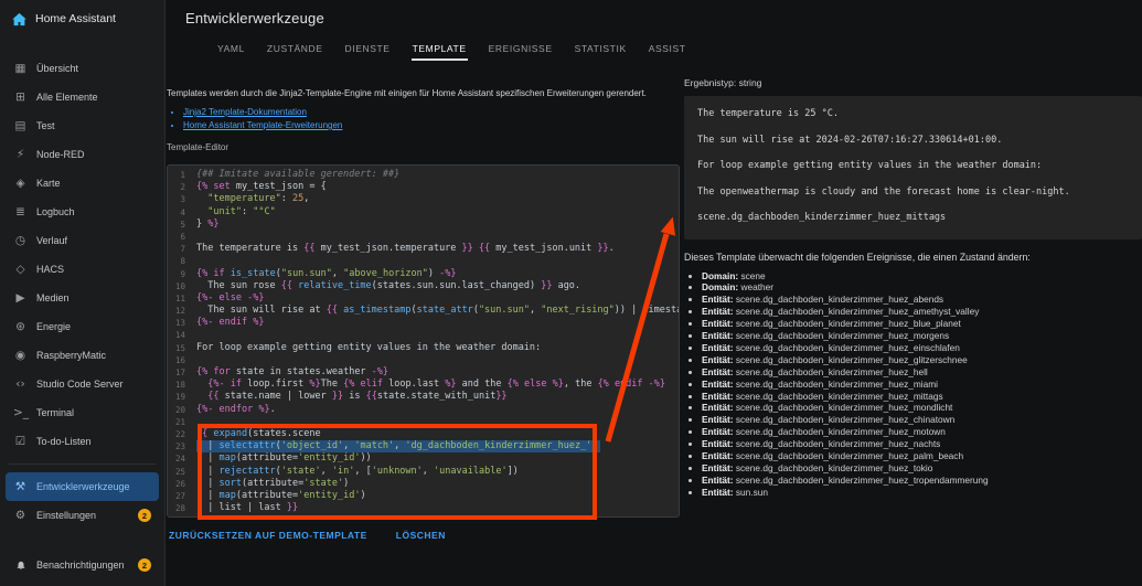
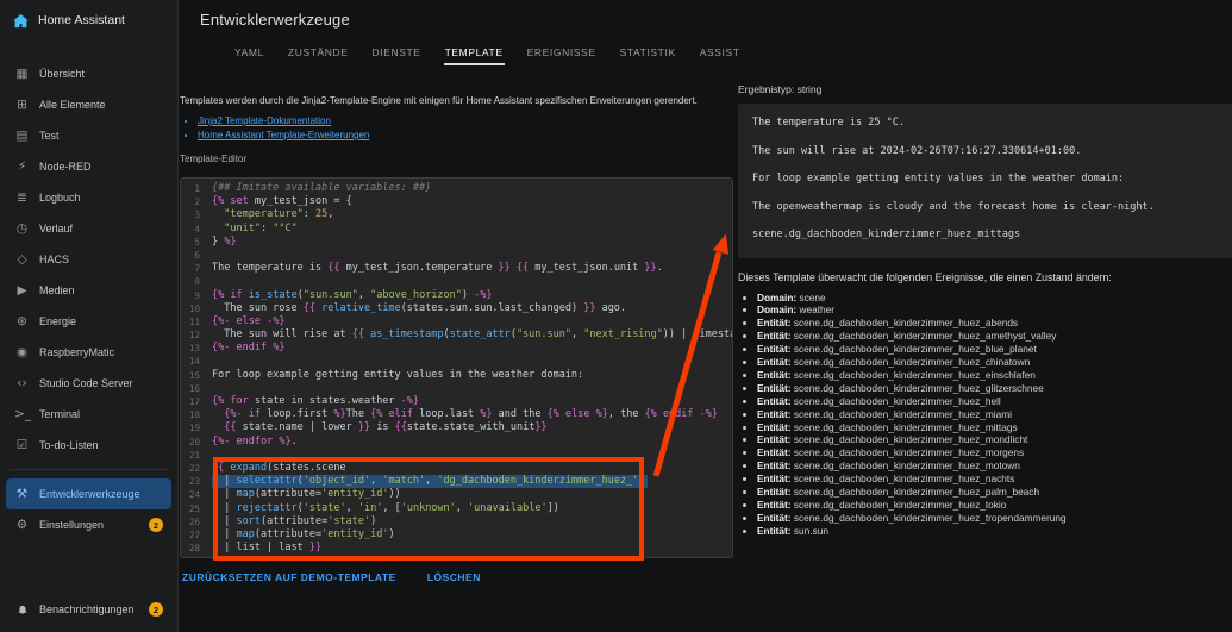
  Home Assistant
  ▦
  Übersicht
  ⊞
  Alle Elemente
  ▤
  Test
  ⚡
  Node-RED
- ◈
- Karte
  ≣
  Logbuch
  ◷
  Verlauf
  ◇
  HACS
  ▶
  Medien
  ⊛
  Energie
  ◉
  RaspberryMatic
  ‹›
  Studio Code Server
  >_
  Terminal
  ☑
  To-do-Listen
  ⚒
  Entwicklerwerkzeuge
  ⚙
  Einstellungen
  2
  Benachrichtigungen
  2
  Entwicklerwerkzeuge
  YAML
  ZUSTÄNDE
  DIENSTE
  TEMPLATE
  EREIGNISSE
  STATISTIK
  ASSIST
  Templates werden durch die Jinja2-Template-Engine mit einigen für Home Assistant spezifischen Erweiterungen gerendert.
  Jinja2 Template-Dokumentation
  Home Assistant Template-Erweiterungen
  Template-Editor
  1
  2
  3
  4
  5
  6
  7
  8
  9
  10
  11
  12
  13
  14
  15
  16
  17
  18
  19
  20
  21
  22
  23
  24
  25
  26
  27
  28
- {## Imitate available gerendert: ##}
+ {## Imitate available variables: ##}
  {% set my_test_json = {
  "temperature": 25,
  "unit": "°C"
  } %}
  The temperature is {{ my_test_json.temperature }} {{ my_test_json.unit }}.
  {% if is_state("sun.sun", "above_horizon") -%}
  The sun rose {{ relative_time(states.sun.sun.last_changed) }} ago.
  {%- else -%}
  The sun will rise at {{ as_timestamp(state_attr("sun.sun", "next_rising")) |imest
  {%- endif %}
  For loop example getting entity values in the weather domain:
  {% for state in states.weather -%}
  {%- if loop.first %}The {% elif loop.last %} and the {% else %}, the {% edif -%}
  {{ state.name | lower }} is {{state.state_with_unit}}
  {%- endfor %}.
  { expand(states.scene
  | selectattr('object_id', 'match', 'dg_dachboden_kinderzimmer_huez_'
  | map(attribute='entity_id'))
  | rejectattr('state', 'in', ['unknown', 'unavailable'])
  | sort(attribute='state')
  | map(attribute='entity_id')
  | list | last }}
  ZURÜCKSETZEN AUF DEMO-TEMPLATE
  LÖSCHEN
  Ergebnistyp: string
  The temperature is 25 °C.
  The sun will rise at 2024-02-26T07:16:27.330614+01:00.
  For loop example getting entity values in the weather domain:
  The openweathermap is cloudy and the forecast home is clear-night.
  scene.dg_dachboden_kinderzimmer_huez_mittags
  Dieses Template überwacht die folgenden Ereignisse, die einen Zustand ändern:
  Domain: scene
  Domain: weather
  Entität: scene.dg_dachboden_kinderzimmer_huez_abends
  Entität: scene.dg_dachboden_kinderzimmer_huez_amethyst_valley
  Entität: scene.dg_dachboden_kinderzimmer_huez_blue_planet
- Entität: scene.dg_dachboden_kinderzimmer_huez_morgens
+ Entität: scene.dg_dachboden_kinderzimmer_huez_chinatown
  Entität: scene.dg_dachboden_kinderzimmer_huez_einschlafen
  Entität: scene.dg_dachboden_kinderzimmer_huez_glitzerschnee
  Entität: scene.dg_dachboden_kinderzimmer_huez_hell
  Entität: scene.dg_dachboden_kinderzimmer_huez_miami
  Entität: scene.dg_dachboden_kinderzimmer_huez_mittags
  Entität: scene.dg_dachboden_kinderzimmer_huez_mondlicht
- Entität: scene.dg_dachboden_kinderzimmer_huez_chinatown
+ Entität: scene.dg_dachboden_kinderzimmer_huez_morgens
  Entität: scene.dg_dachboden_kinderzimmer_huez_motown
  Entität: scene.dg_dachboden_kinderzimmer_huez_nachts
  Entität: scene.dg_dachboden_kinderzimmer_huez_palm_beach
  Entität: scene.dg_dachboden_kinderzimmer_huez_tokio
  Entität: scene.dg_dachboden_kinderzimmer_huez_tropendammerung
  Entität: sun.sun
